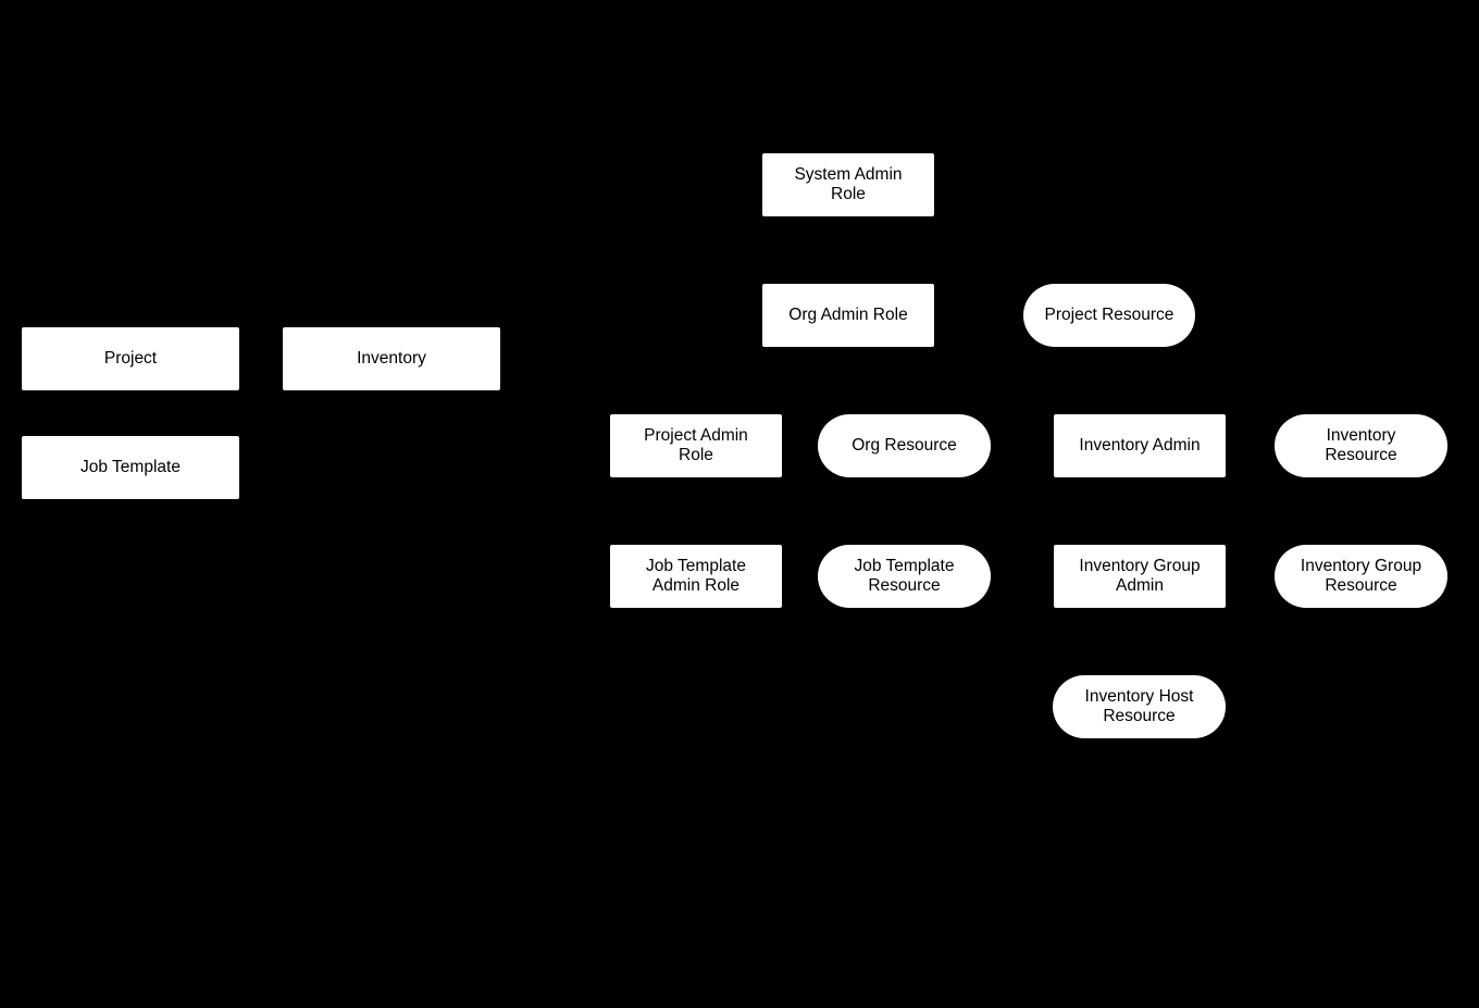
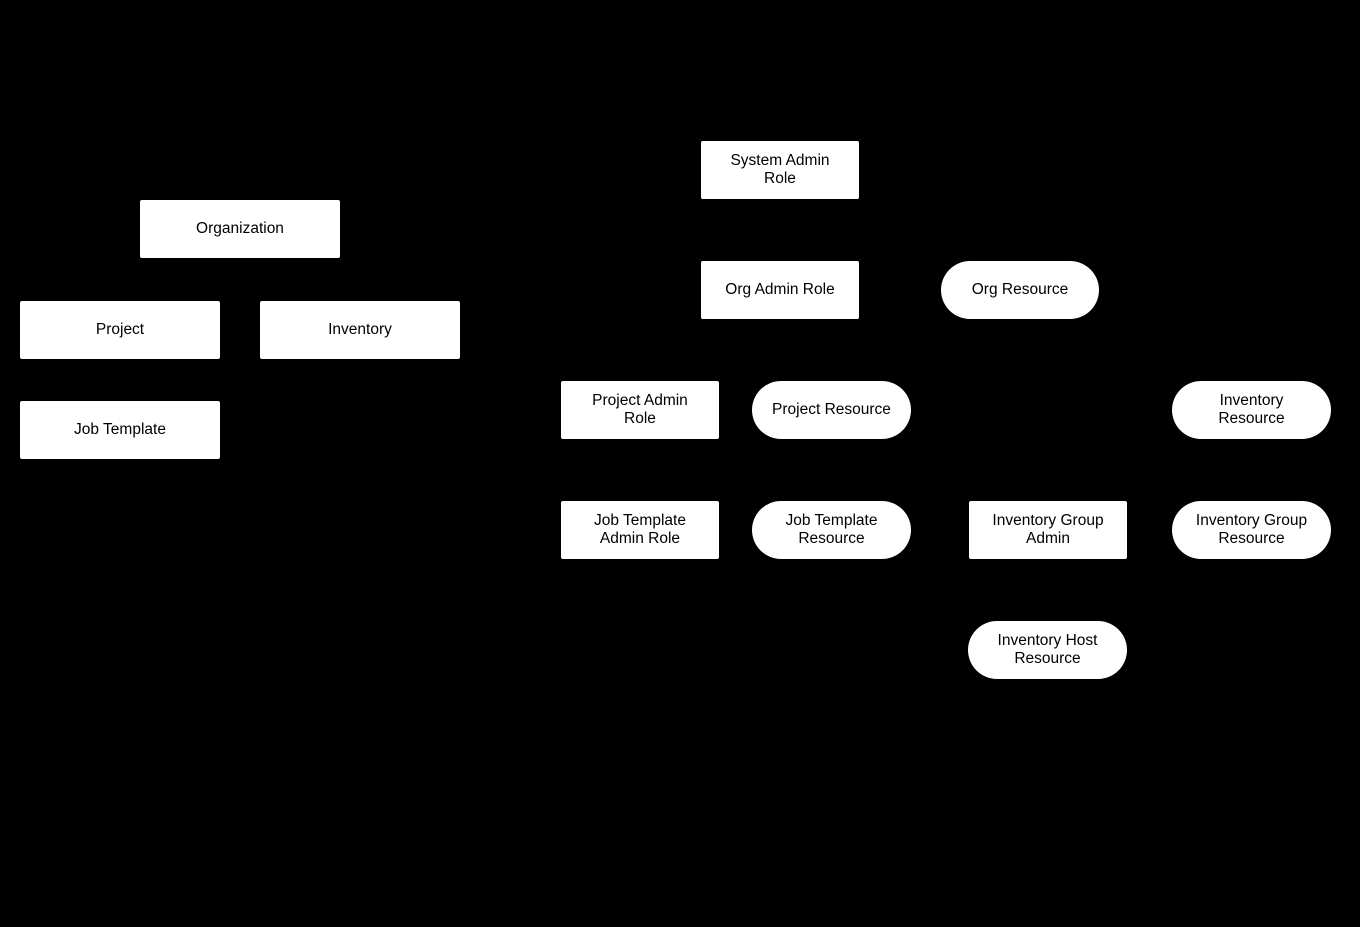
+ Organization
  Project
  Inventory
  Job Template
  System Admin
  Role
  Org Admin Role
- Project Resource
+ Org Resource
  Project Admin
  Role
- Org Resource
+ Project Resource
- Inventory Admin
  Inventory
  Resource
  Job Template
  Admin Role
  Job Template
  Resource
  Inventory Group
  Admin
  Inventory Group
  Resource
  Inventory Host
  Resource
